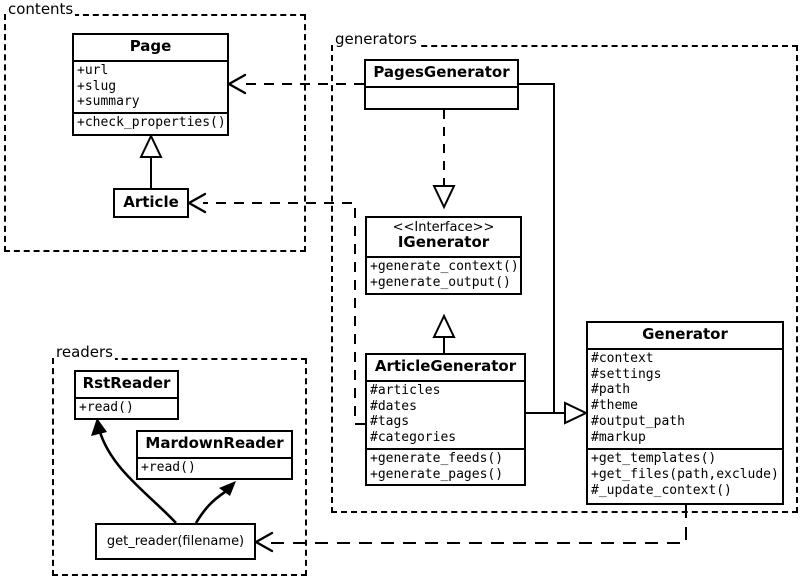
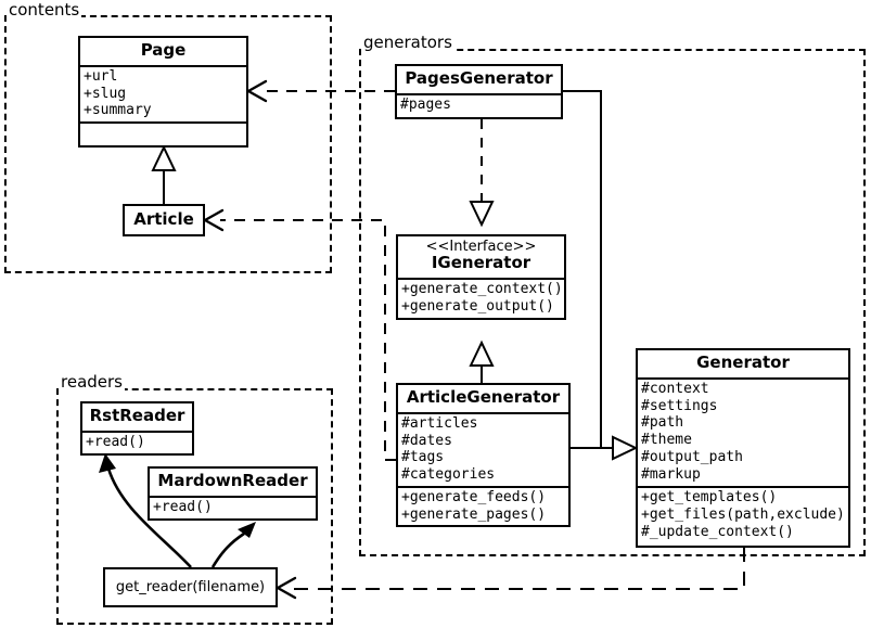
  contents
  generators
  readers
  Page
  +url
  +slug
  +summary
- +check_properties()
  Article
  PagesGenerator
+ #pages
  <<Interface>>
  IGenerator
  +generate_context()
  +generate_output()
  ArticleGenerator
  #articles
  #dates
  #tags
  #categories
  +generate_feeds()
  +generate_pages()
  Generator
  #context
  #settings
  #path
  #theme
  #output_path
  #markup
  +get_templates()
  +get_files(path,exclude)
  #_update_context()
  RstReader
  +read()
  MardownReader
  +read()
  get_reader(filename)
